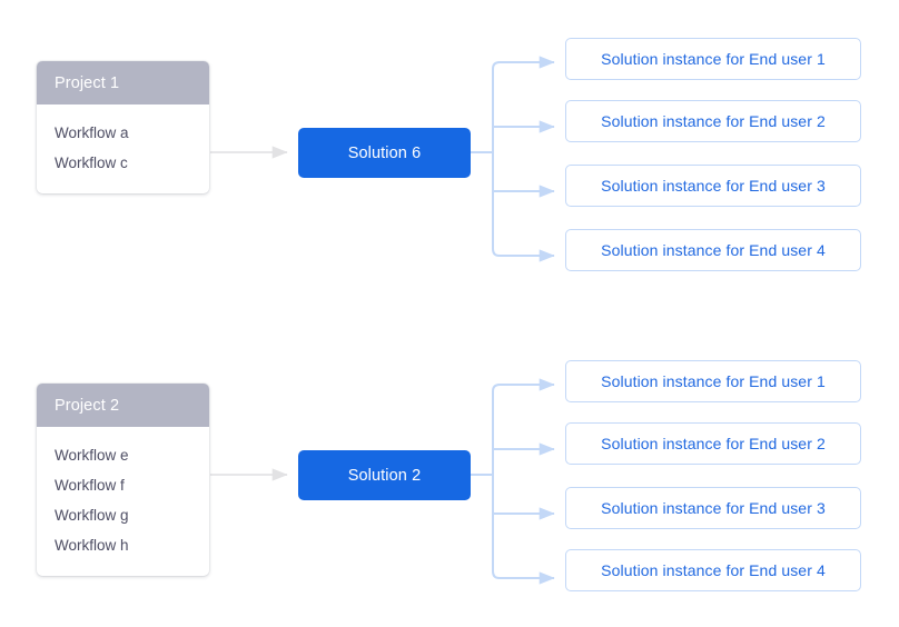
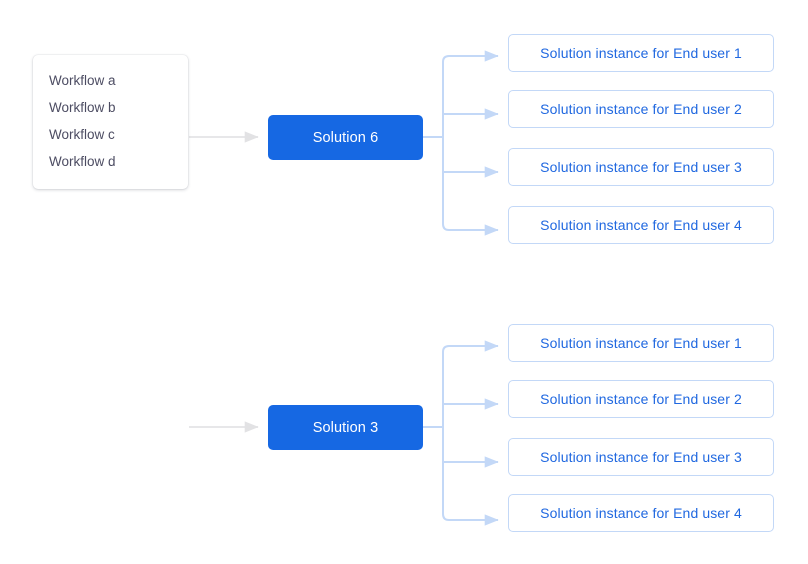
- Project 1
  Workflow a
+ Workflow b
  Workflow c
+ Workflow d
  Solution 6
  Solution instance for End user 1
  Solution instance for End user 2
  Solution instance for End user 3
  Solution instance for End user 4
- Project 2
- Workflow e
- Workflow f
- Workflow g
- Workflow h
- Solution 2
+ Solution 3
  Solution instance for End user 1
  Solution instance for End user 2
  Solution instance for End user 3
  Solution instance for End user 4
